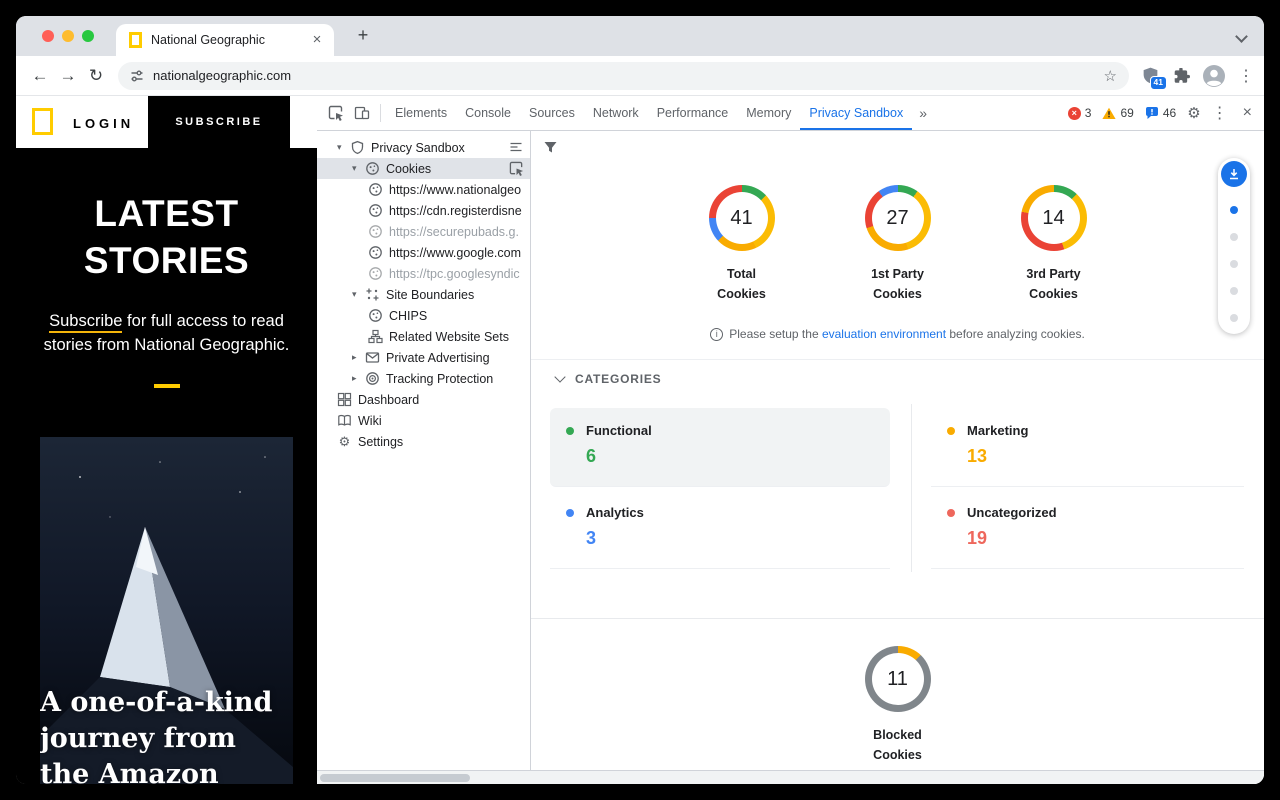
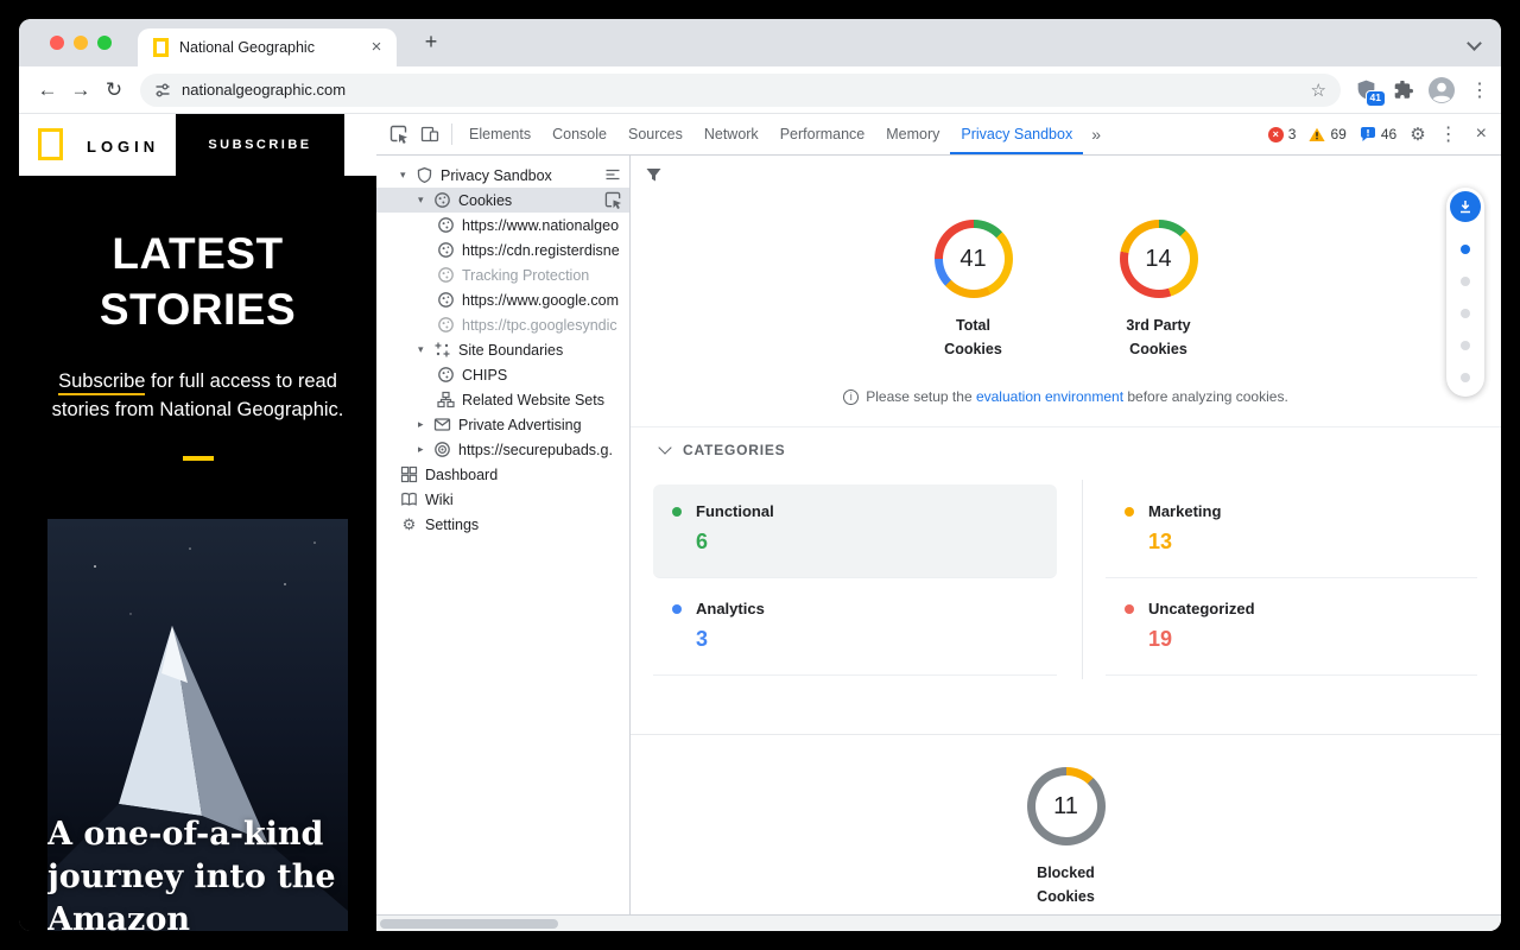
  National Geographic
  ×
  +
  ←
  →
  ↻
  nationalgeographic.com
  ☆
  41
  ⋮
  LOGIN
  SUBSCRIBE
  LATEST STORIES
  Subscribe for full access to read stories from National Geographic.
- A one-of-a-kind journey from the Amazon
+ A one-of-a-kind journey into the Amazon
  Elements
  Console
  Sources
  Network
  Performance
  Memory
  Privacy Sandbox
  »
  ×
  3
  69
  46
  ⚙
  ⋮
  ×
  ▾
  Privacy Sandbox
  ▾
  Cookies
  https://www.nationalgeo
  https://cdn.registerdisne
- https://securepubads.g.
+ Tracking Protection
  https://www.google.com
  https://tpc.googlesyndic
  ▾
  Site Boundaries
  CHIPS
  Related Website Sets
  ▸
  Private Advertising
  ▸
- Tracking Protection
+ https://securepubads.g.
  Dashboard
  Wiki
  ⚙
  Settings
  41
  Total Cookies
- 27
- 1st Party Cookies
  14
  3rd Party Cookies
  i
  Please setup the evaluation environment before analyzing cookies.
  CATEGORIES
  Functional
  6
  Marketing
  13
  Analytics
  3
  Uncategorized
  19
  11
  Blocked Cookies
